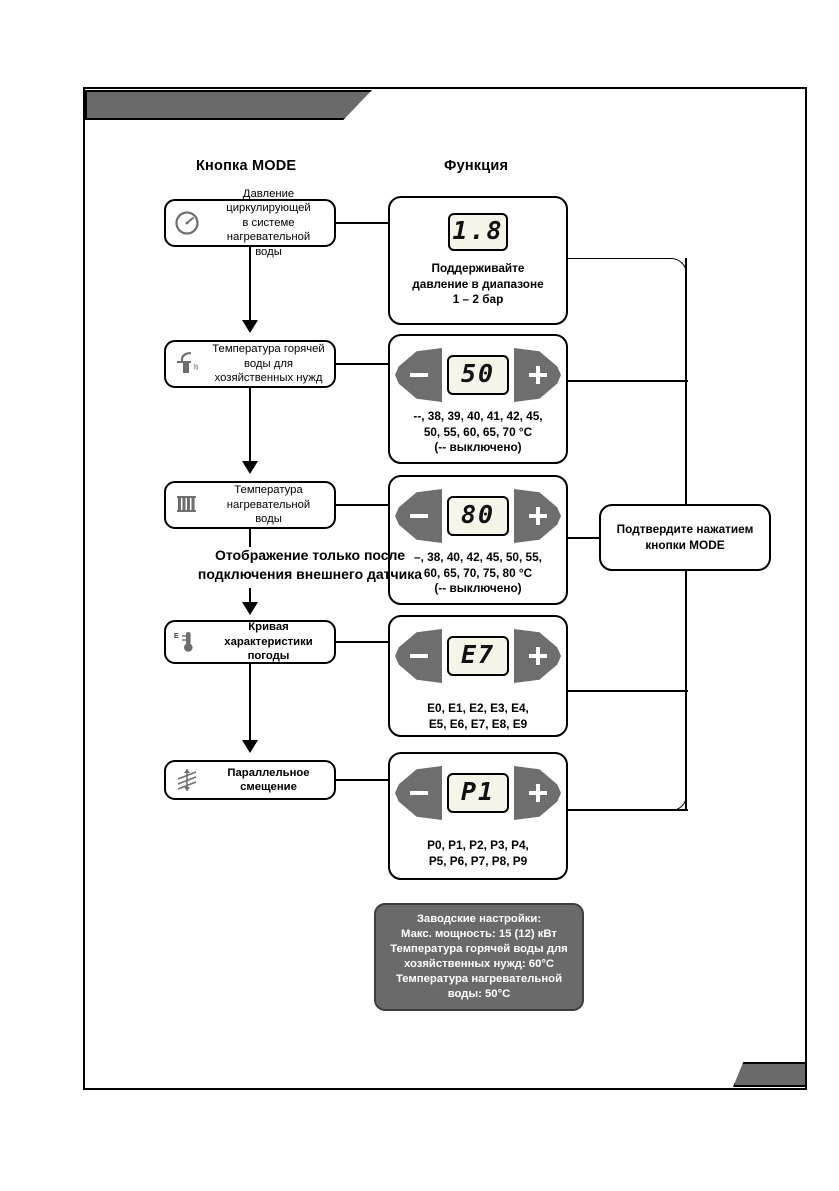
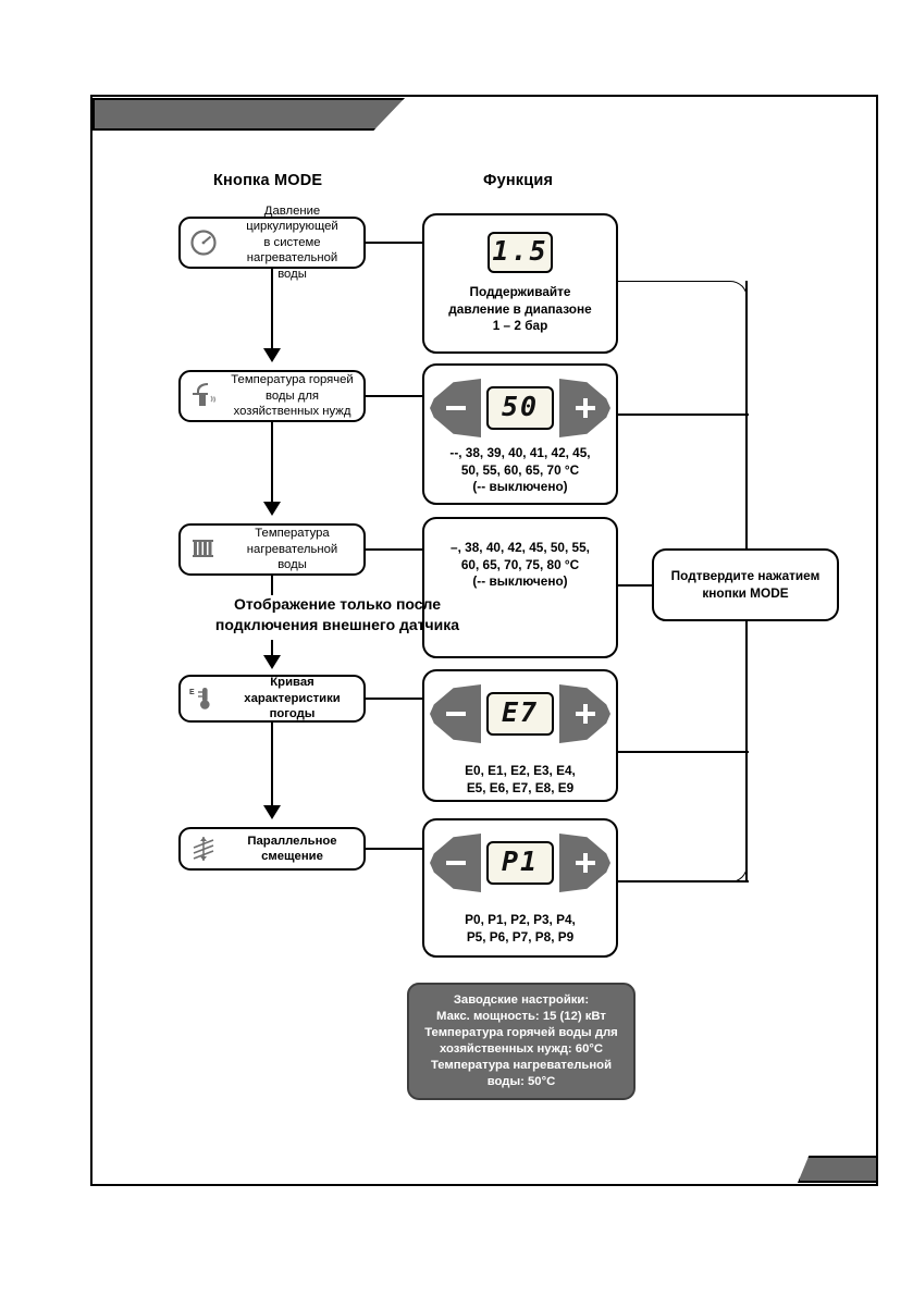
  Кнопка MODE
  Функция
  Давление циркулирующей
  в системе нагревательной
  воды
- 1.8
+ 1.5
  Поддерживайте
  давление в диапазоне
  1 – 2 бар
  Температура горячей
  воды для
  хозяйственных нужд
  50
  --, 38, 39, 40, 41, 42, 45,
  50, 55, 60, 65, 70 °C
  (-- выключено)
  Температура
  нагревательной
  воды
- 80
  –, 38, 40, 42, 45, 50, 55,
  60, 65, 70, 75, 80 °C
  (-- выключено)
  Отображение только после
  подключения внешнего датчика
  Кривая
  характеристики
  погоды
  E7
  E0, E1, E2, E3, E4,
  E5, E6, E7, E8, E9
  Параллельное
  смещение
  P1
  P0, P1, P2, P3, P4,
  P5, P6, P7, P8, P9
  Подтвердите нажатием
  кнопки MODE
  Заводские настройки:
  Макс. мощность: 15 (12) кВт
  Температура горячей воды для
  хозяйственных нужд: 60°C
  Температура нагревательной
  воды: 50°C
